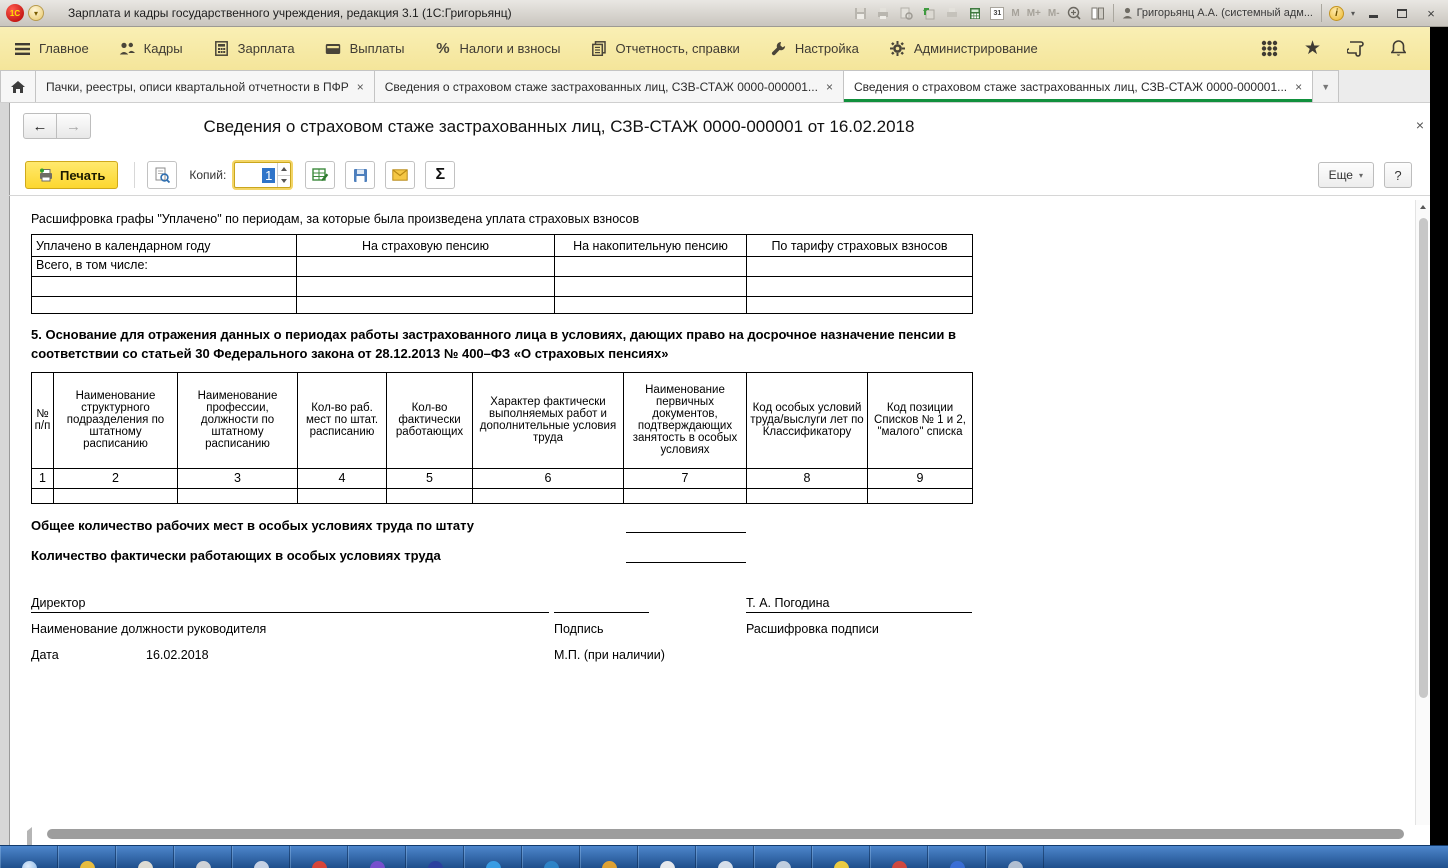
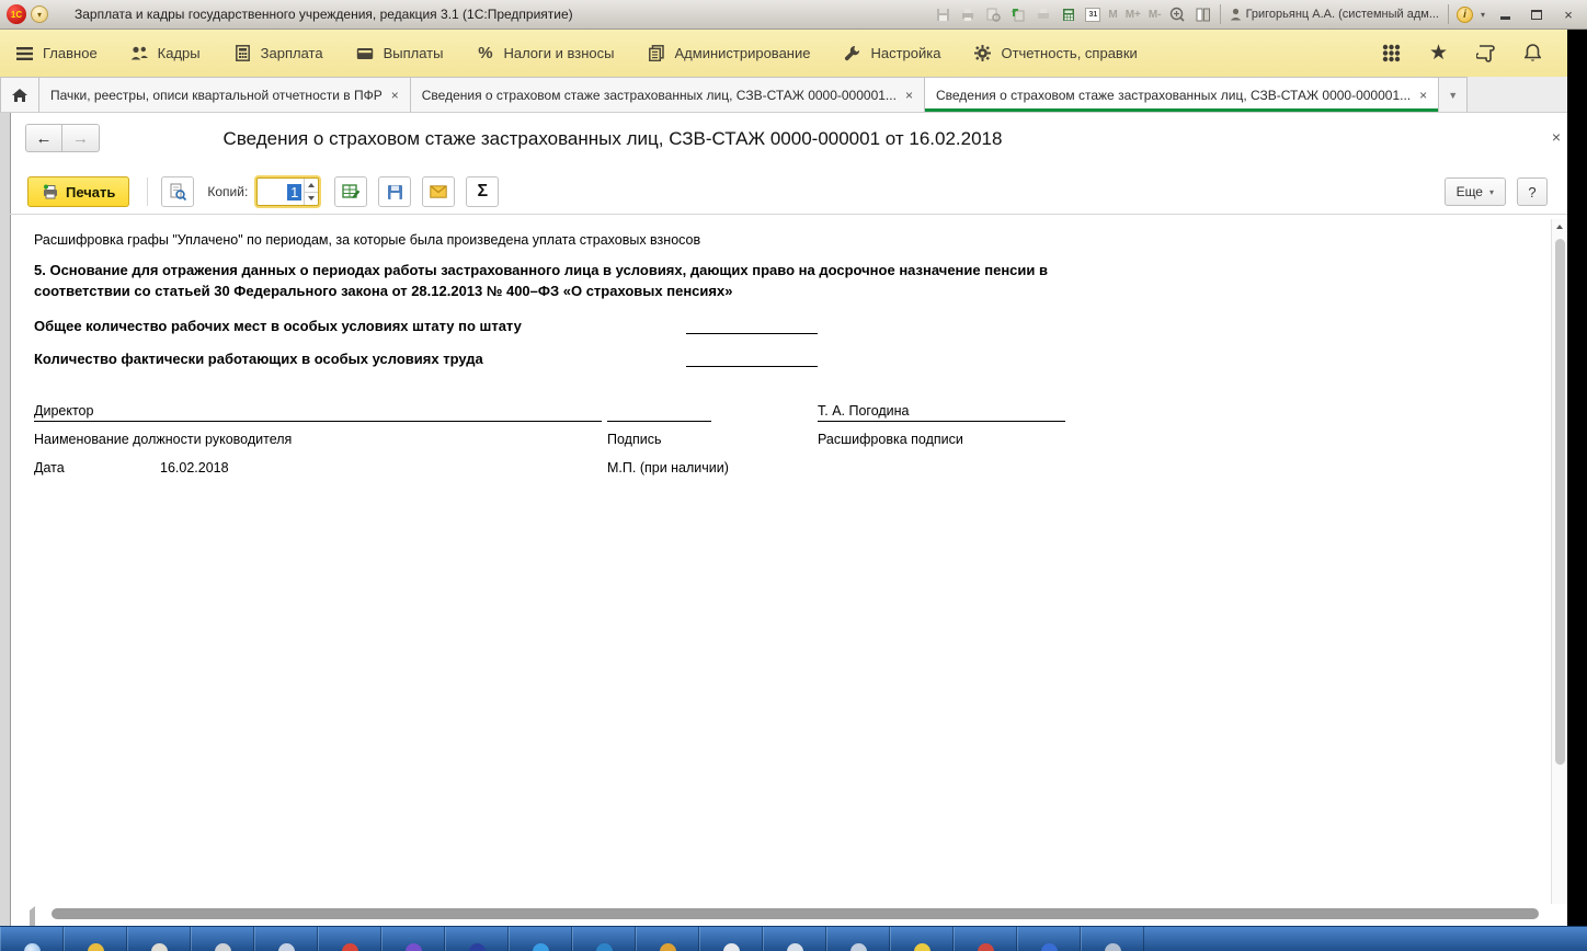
  1С
  ▾
- Зарплата и кадры государственного учреждения, редакция 3.1 (1С:Григорьянц)
+ Зарплата и кадры государственного учреждения, редакция 3.1 (1С:Предприятие)
  M
  M+
  M-
  Григорьянц А.А. (системный адм...
  i
  ▾
  ×
  Главное
  Кадры
  Зарплата
  Выплаты
  %
  Налоги и взносы
- Отчетность, справки
+ Администрирование
  Настройка
- Администрирование
+ Отчетность, справки
  ★
  Пачки, реестры, описи квартальной отчетности в ПФР
  ×
  Сведения о страховом стаже застрахованных лиц, СЗВ-СТАЖ 0000-000001...
  ×
  Сведения о страховом стаже застрахованных лиц, СЗВ-СТАЖ 0000-000001...
  ×
  ▼
  ←
  →
  Сведения о страховом стаже застрахованных лиц, СЗВ-СТАЖ 0000-000001 от 16.02.2018
  ×
  Печать
  Копий:
  1
  Σ
  Еще
  ▾
  ?
  Расшифровка графы "Уплачено" по периодам, за которые была произведена уплата страховых взносов
- Уплачено в календарном году	На страховую пенсию	На накопительную пенсию	По тарифу страховых взносов
- Всего, в том числе:
  5. Основание для отражения данных о периодах работы застрахованного лица в условиях, дающих право на досрочное назначение пенсии в соответствии со статьей 30 Федерального закона от 28.12.2013 № 400–ФЗ «О страховых пенсиях»
- № п/п	Наименование структурного подразделения по штатному расписанию	Наименование профессии, должности по штатному расписанию	Кол-во раб. мест по штат. расписанию	Кол-во фактически работающих	Характер фактически выполняемых работ и дополнительные условия труда	Наименование первичных документов, подтверждающих занятость в особых условиях	Код особых условий труда/выслуги лет по Классификатору	Код позиции Списков № 1 и 2, "малого" списка
- 1	2	3	4	5	6	7	8	9
- Общее количество рабочих мест в особых условиях труда по штату
+ Общее количество рабочих мест в особых условиях штату по штату
  Количество фактически работающих в особых условиях труда
  Директор
  Т. А. Погодина
  Наименование должности руководителя
  Подпись
  Расшифровка подписи
  Дата
  16.02.2018
  М.П. (при наличии)
